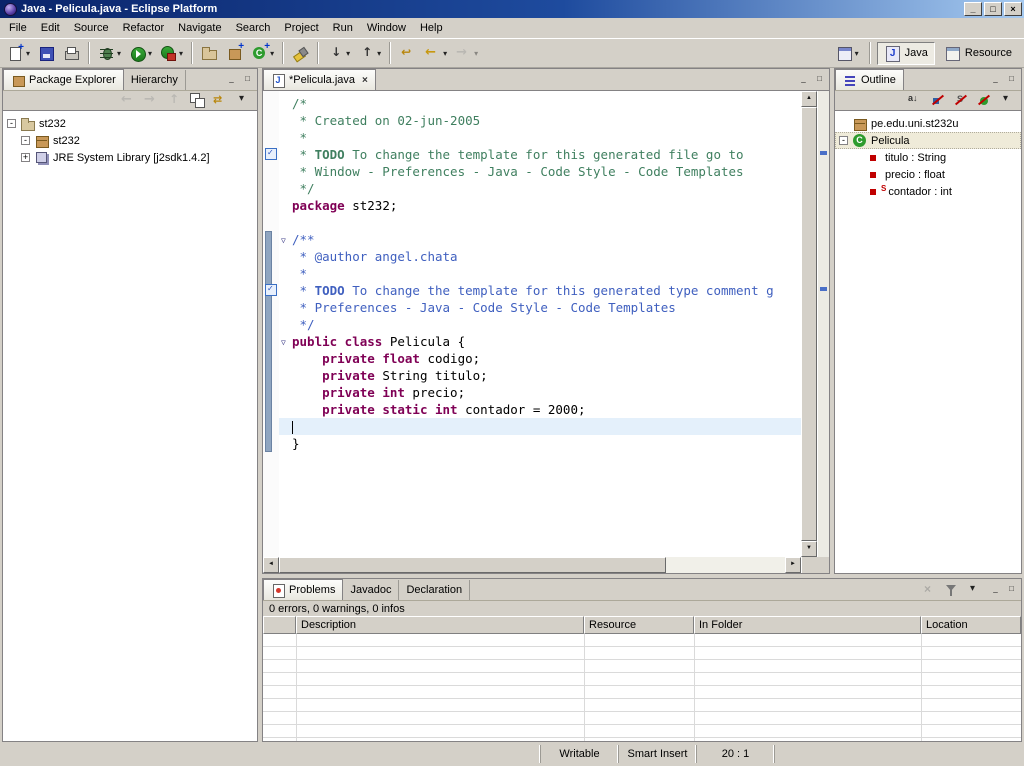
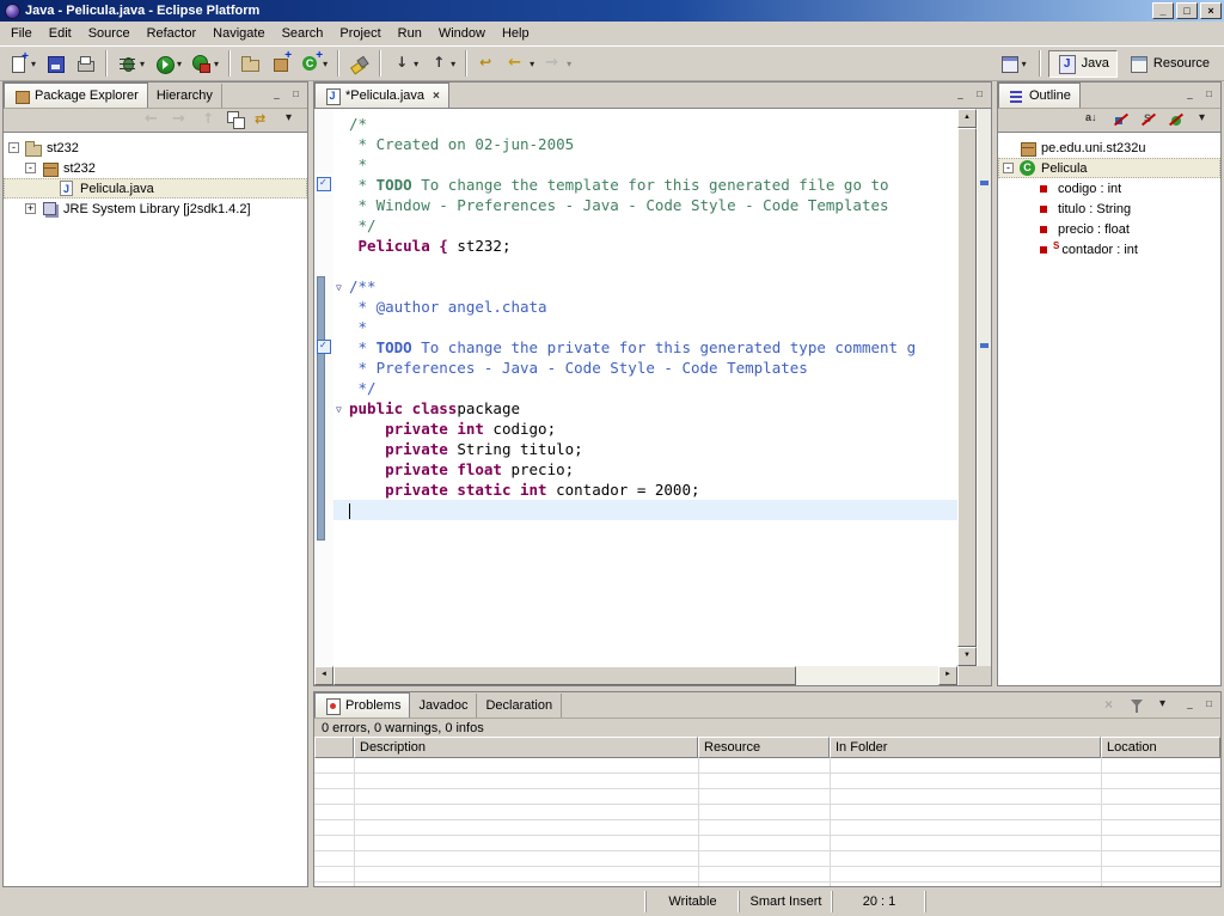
  Java - Pelicula.java - Eclipse Platform
  _
  □
  ×
  File
  Edit
  Source
  Refactor
  Navigate
  Search
  Project
  Run
  Window
  Help
  ▾
  ▾
  ▾
  ▾
  ▾
  ▾
  ▾
  ▾
  ▾
  ▾
  Java
  Resource
  Package Explorer
  Hierarchy
  _
  □
  -
  st232
  -
  st232
+ J
+ Pelicula.java
  +
  JRE System Library [j2sdk1.4.2]
  *Pelicula.java
  ×
  _
  □
  /*
  * Created on 02-jun-2005
  *
  * TODO To change the template for this generated file go to
  * Window - Preferences - Java - Code Style - Code Templates
  */
- package st232;
+ Pelicula { st232;
  ▽
  /**
  * @author angel.chata
  *
- * TODO To change the template for this generated type comment g
+ * TODO To change the private for this generated type comment g
  * Preferences - Java - Code Style - Code Templates
  */
  ▽
- public class Pelicula {
+ public classpackage
- private float codigo;
+ private int codigo;
  private String titulo;
- private int precio;
+ private float precio;
  private static int contador = 2000;
- }
  Outline
  _
  □
  pe.edu.uni.st232u
  -
  C
  Pelicula
+ codigo : int
  titulo : String
  precio : float
  S
  contador : int
  Problems
  Javadoc
  Declaration
  _
  □
  0 errors, 0 warnings, 0 infos
  Description
  Resource
  In Folder
  Location
  Writable
  Smart Insert
  20 : 1
